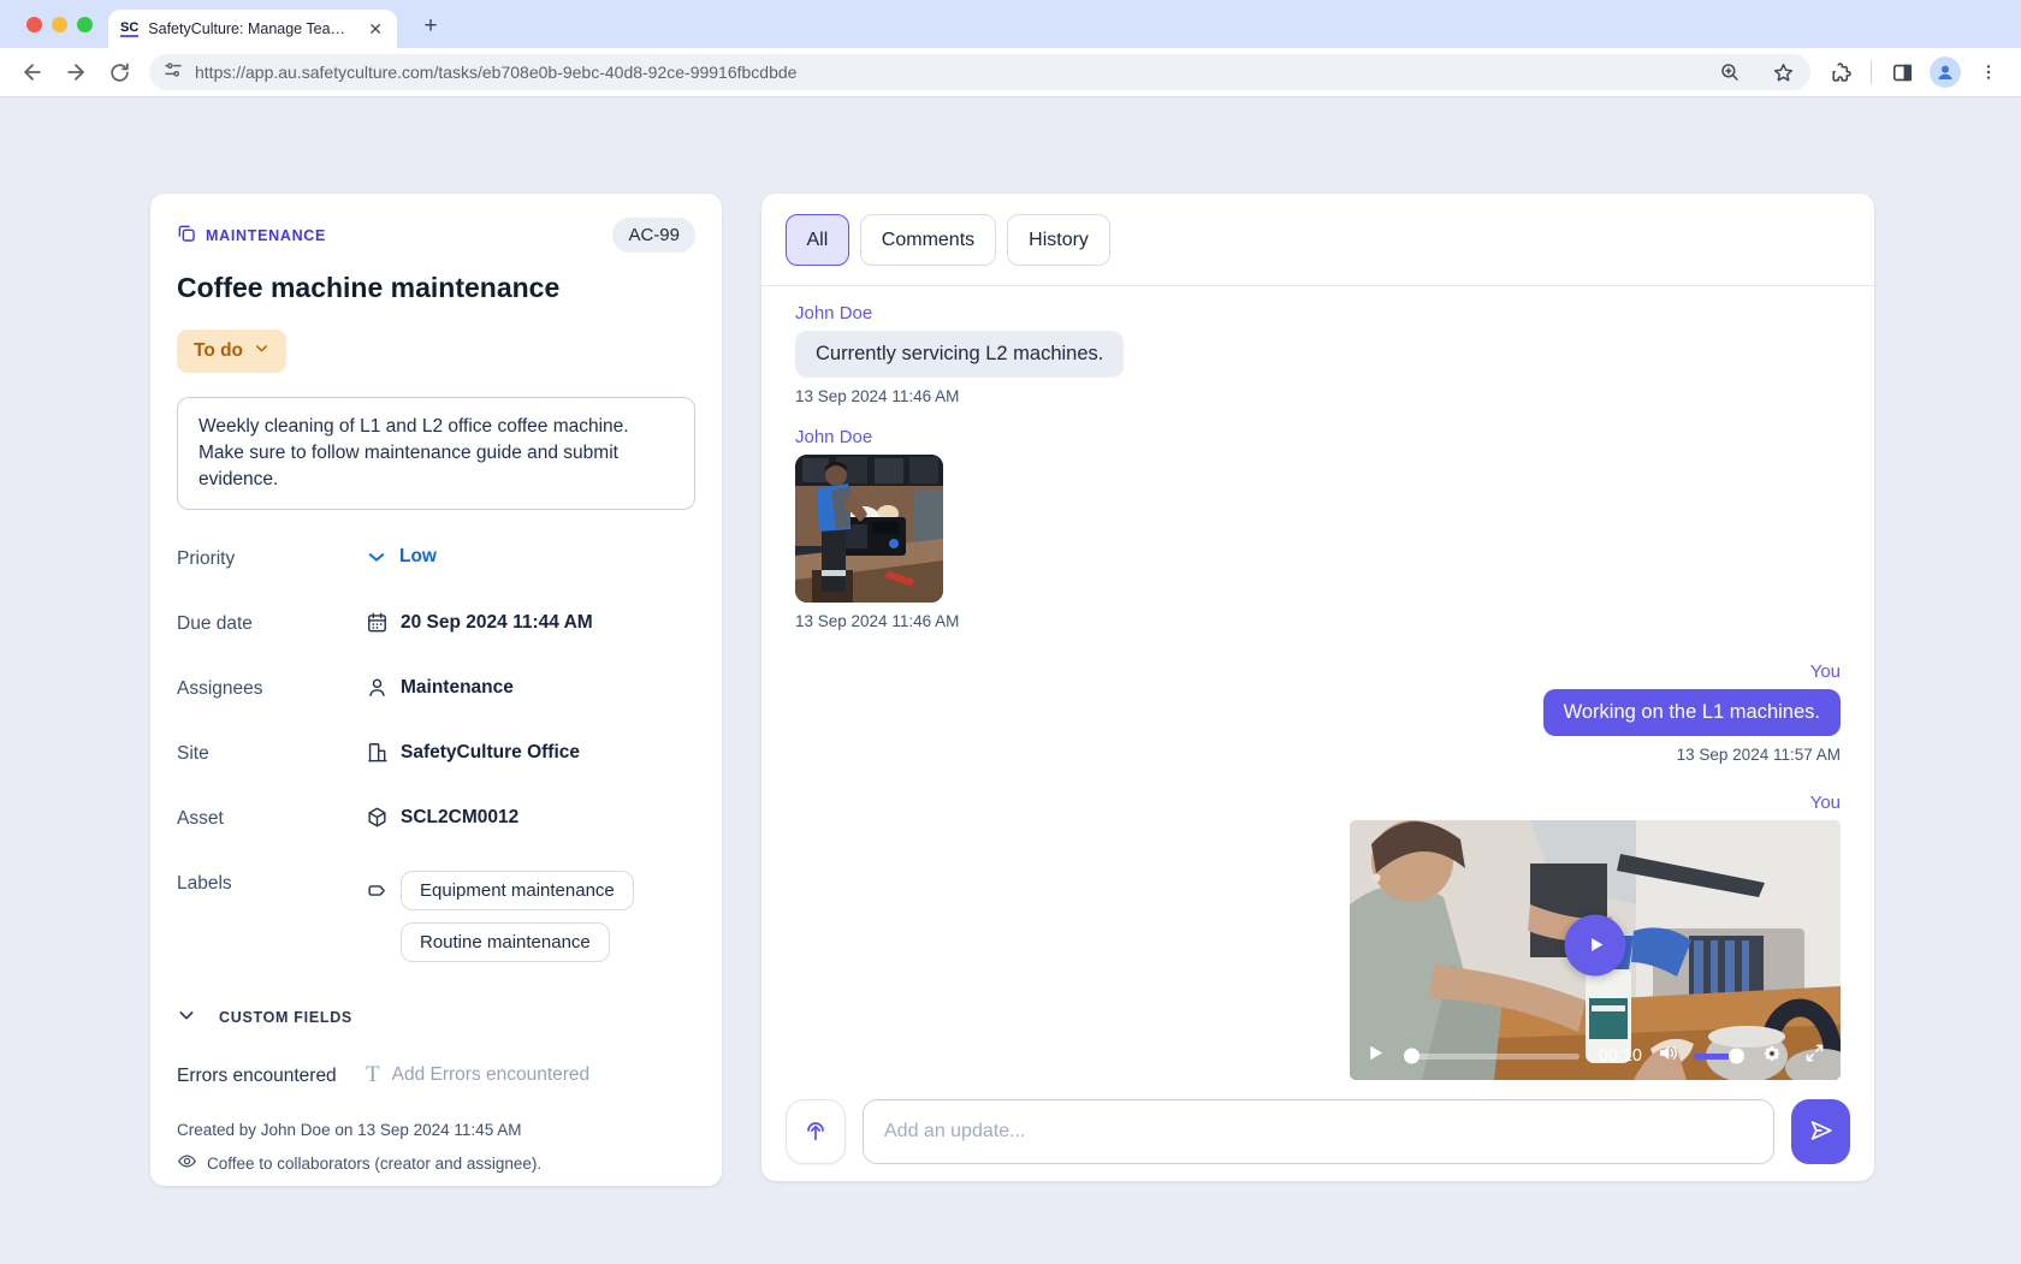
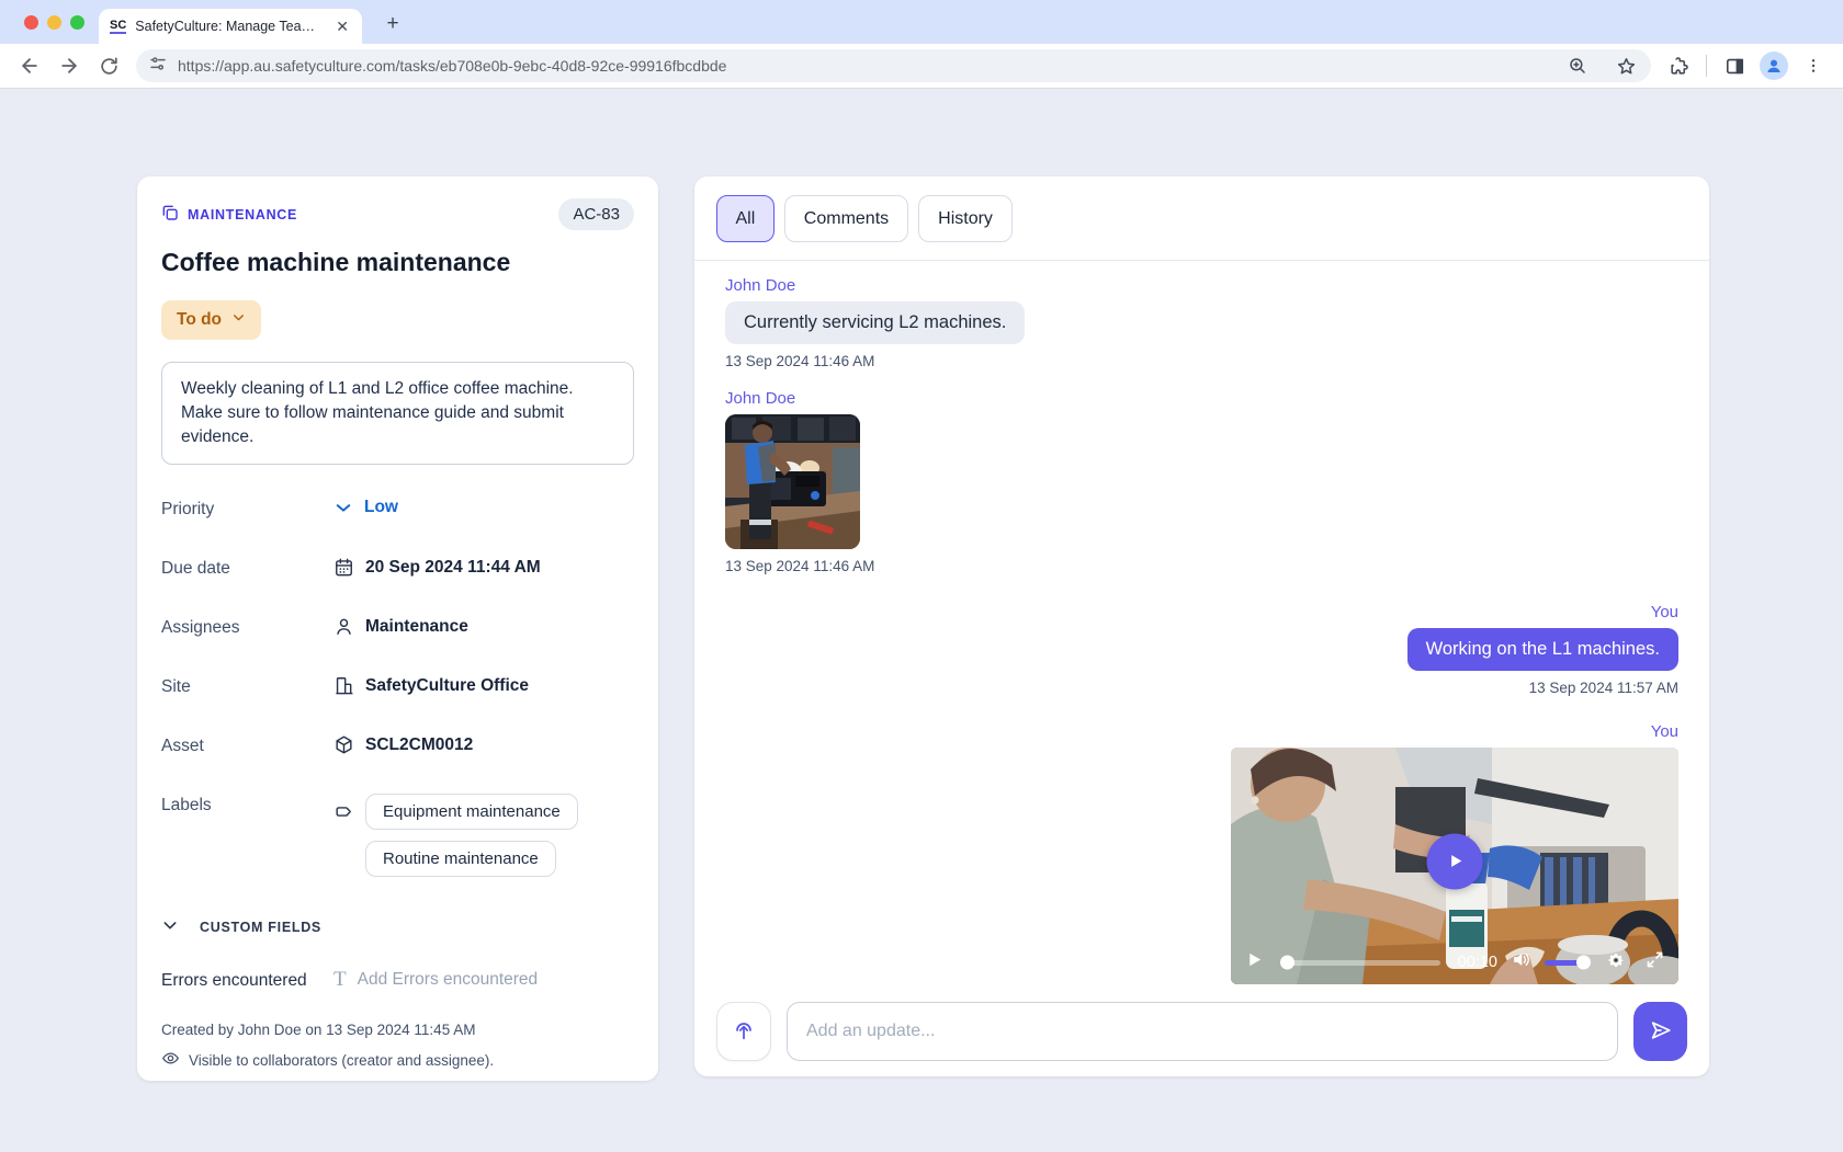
  SC
  SafetyCulture: Manage Teams
  ✕
  +
  https://app.au.safetyculture.com/tasks/eb708e0b-9ebc-40d8-92ce-99916fbcdbde
  MAINTENANCE
- AC-99
+ AC-83
  Coffee machine maintenance
  To do
  Weekly cleaning of L1 and L2 office coffee machine. Make sure to follow maintenance guide and submit evidence.
  Priority
  Low
  Due date
  20 Sep 2024 11:44 AM
  Assignees
  Maintenance
  Site
  SafetyCulture Office
  Asset
  SCL2CM0012
  Labels
  Equipment maintenance
  Routine maintenance
  CUSTOM FIELDS
  Errors encountered
  T
  Add Errors encountered
  Created by John Doe on 13 Sep 2024 11:45 AM
- Coffee to collaborators (creator and assignee).
+ Visible to collaborators (creator and assignee).
  All
  Comments
  History
  John Doe
  Currently servicing L2 machines.
  13 Sep 2024 11:46 AM
  John Doe
  13 Sep 2024 11:46 AM
  You
  Working on the L1 machines.
  13 Sep 2024 11:57 AM
  You
  00:10
  Add an update...
